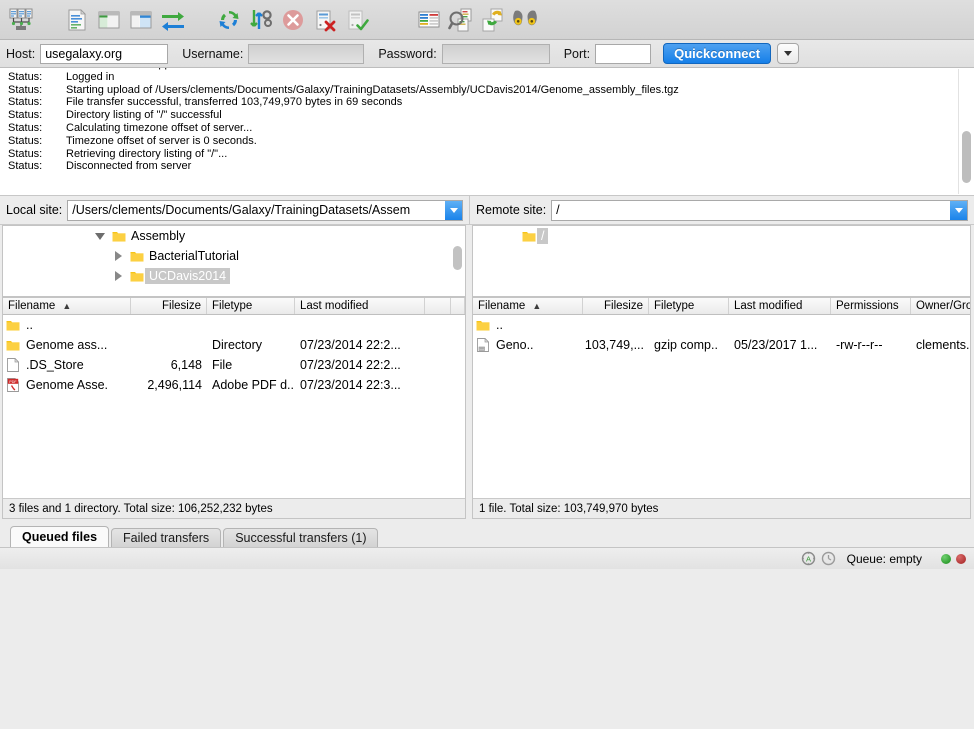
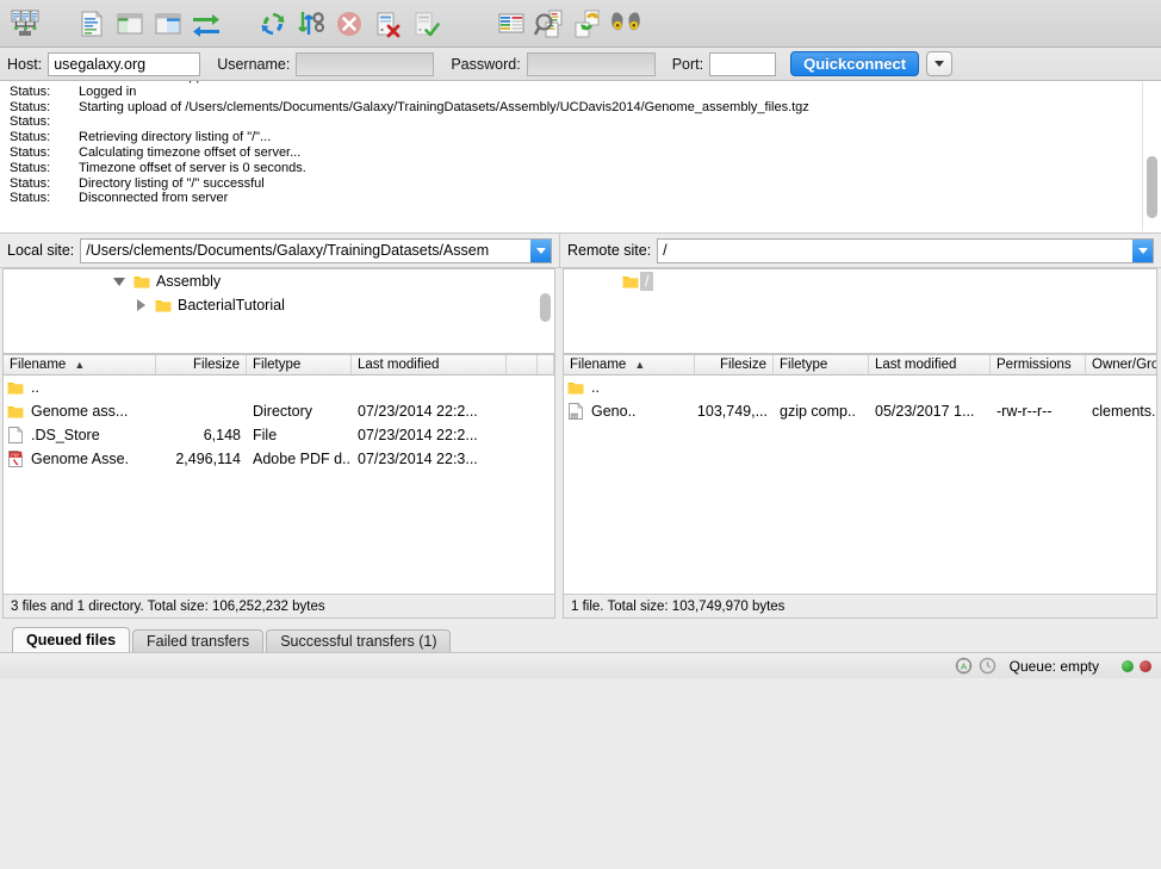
  Host:
  usegalaxy.org
  Username:
  Password:
  Port:
  Quickconnect
  Status:
  Logged in
  Status:
  Starting upload of /Users/clements/Documents/Galaxy/TrainingDatasets/Assembly/UCDavis2014/Genome_assembly_files.tgz
  Status:
- File transfer successful, transferred 103,749,970 bytes in 69 seconds
  Status:
- Directory listing of "/" successful
+ Retrieving directory listing of "/"...
  Status:
  Calculating timezone offset of server...
  Status:
  Timezone offset of server is 0 seconds.
  Status:
- Retrieving directory listing of "/"...
+ Directory listing of "/" successful
  Status:
  Disconnected from server
  Local site:
  /Users/clements/Documents/Galaxy/TrainingDatasets/Assem
  Remote site:
  /
  Assembly
  BacterialTutorial
- UCDavis2014
  /
  Filename
  ▲
  Filesize
  Filetype
  Last modified
  ..
  Genome ass...
  Directory
  07/23/2014 22:2...
  .DS_Store
  6,148
  File
  07/23/2014 22:2...
  Genome Asse.
  2,496,114
  Adobe PDF d..
  07/23/2014 22:3...
  3 files and 1 directory. Total size: 106,252,232 bytes
  Filename
  ▲
  Filesize
  Filetype
  Last modified
  Permissions
  Owner/Gro
  ..
  Geno..
  103,749,...
  gzip comp..
  05/23/2017 1...
  -rw-r--r--
  clements.
  1 file. Total size: 103,749,970 bytes
  Queued files
  Failed transfers
  Successful transfers (1)
  A
  Queue: empty
